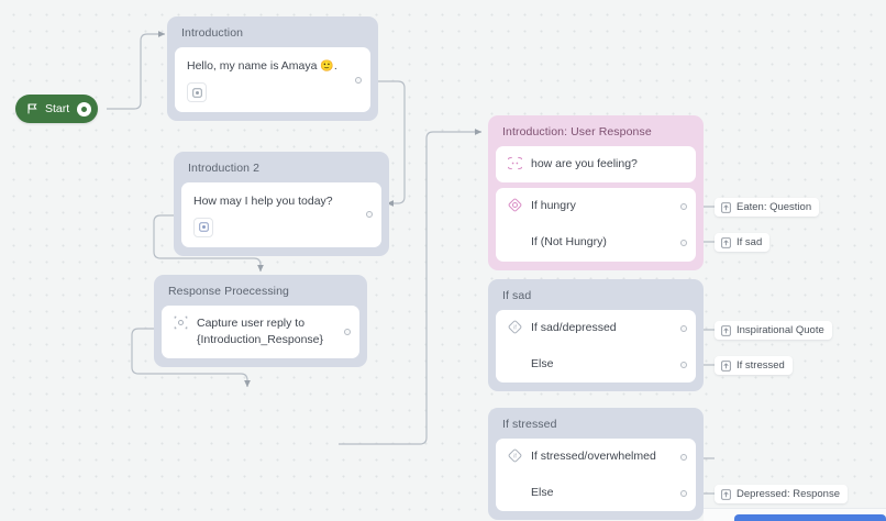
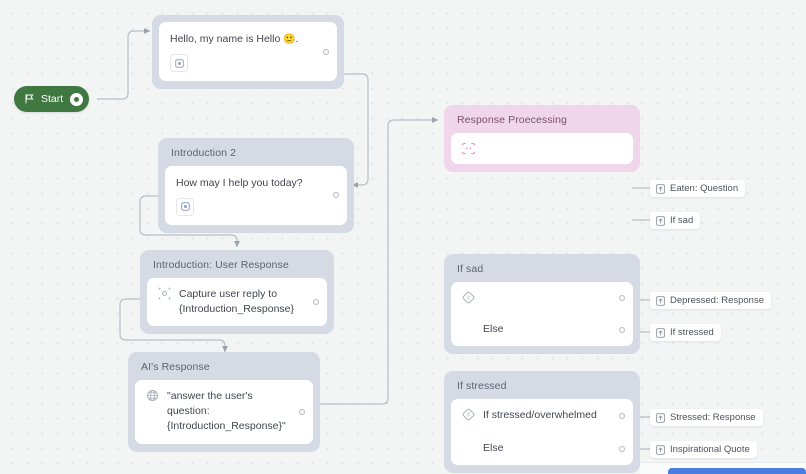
  Start
- Introduction
- Hello, my name is Amaya 🙂.
+ Hello, my name is Hello 🙂.
  Introduction 2
  How may I help you today?
- Response Proecessing
+ Introduction: User Response
  Capture user reply to {Introduction_Response}
+ AI's Response
+ "answer the user's question: {Introduction_Response}"
- Introduction: User Response
+ Response Proecessing
- how are you feeling?
- If hungry
- If (Not Hungry)
  If sad
- If sad/depressed
  Else
  If stressed
  If stressed/overwhelmed
  Else
  Eaten: Question
  If sad
- Inspirational Quote
+ Depressed: Response
  If stressed
+ Stressed: Response
- Depressed: Response
+ Inspirational Quote
